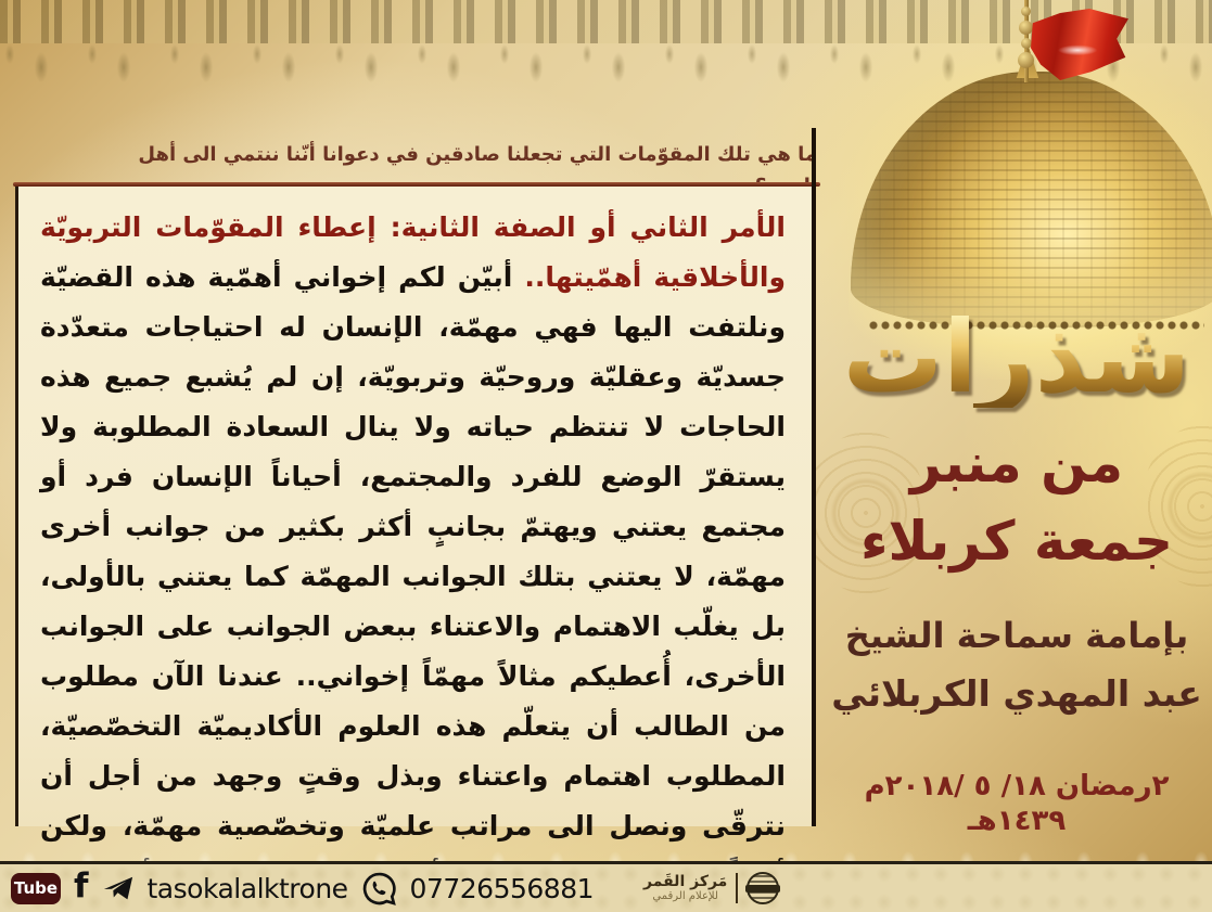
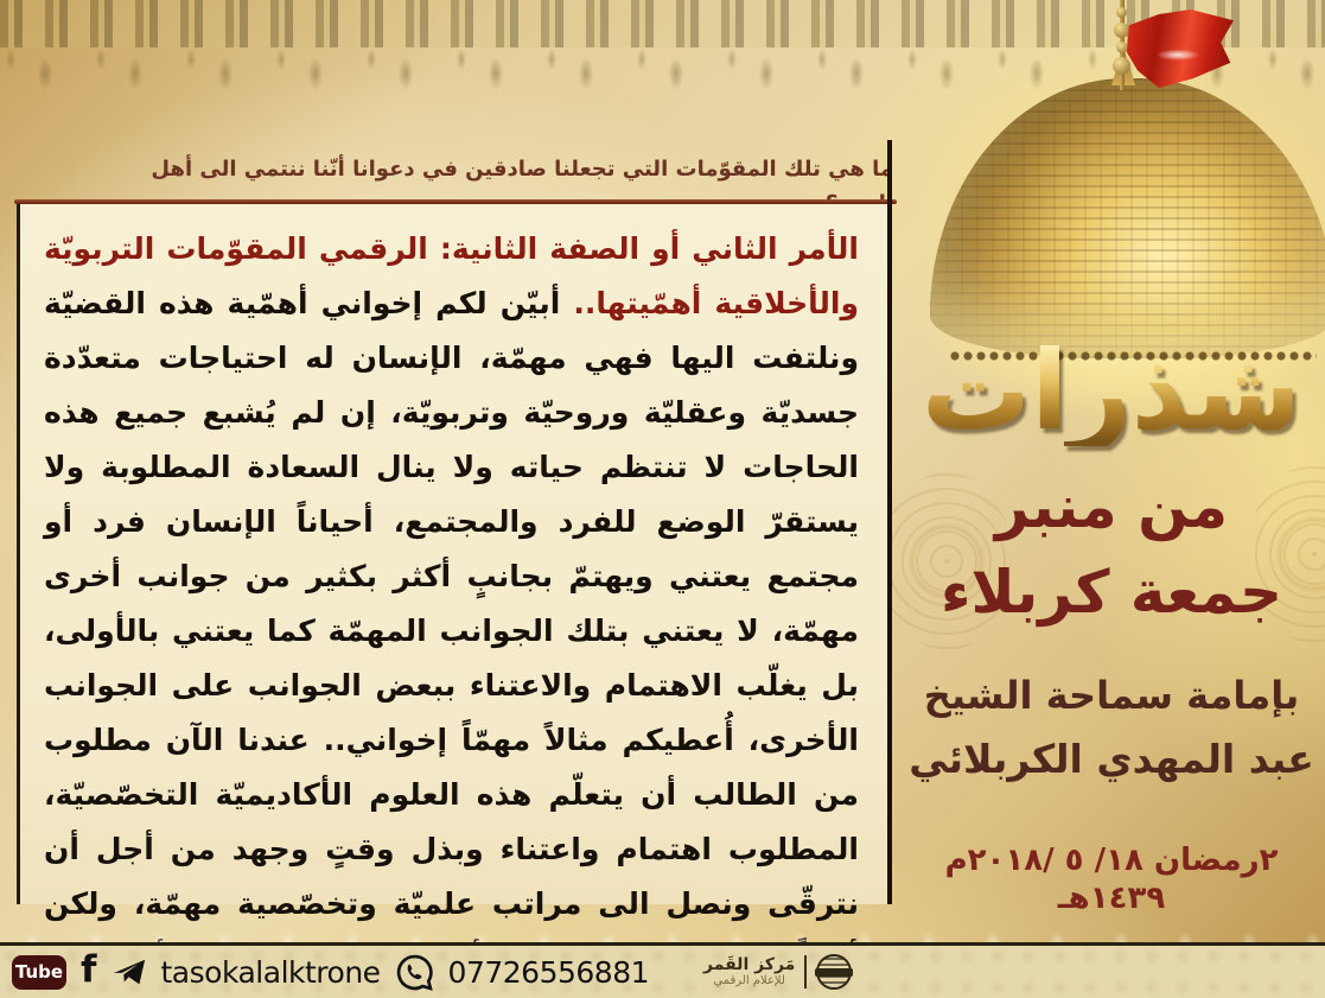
  ا هي تلك المقوّمات التي تجعلنا صادقين في دعوانا أنّنا ننتمي الى أهل
- الأمر الثاني أو الصفة الثانية: إعطاء المقوّمات التربويّة والأخلاقية أهمّيتها.. أبيّن لكم إخواني أهمّية هذه القضيّة ونلتفت اليها فهي مهمّة، الإنسان له احتياجات متعدّدة جسديّة وعقليّة وروحيّة وتربويّة، إن لم يُشبع جميع هذه الحاجات لا تنتظم حياته ولا ينال السعادة المطلوبة ولا يستقرّ الوضع للفرد والمجتمع، أحياناً الإنسان فرد أو مجتمع يعتني ويهتمّ بجانبٍ أكثر بكثير من جوانب أخرى مهمّة، لا يعتني بتلك الجوانب المهمّة كما يعتني بالأولى، بل يغلّب الاهتمام والاعتناء ببعض الجوانب على الجوانب الأخرى، أُعطيكم مثالاً مهمّاً إخواني.. عندنا الآن مطلوب من الطالب أن يتعلّم هذه العلوم الأكاديميّة التخصّصيّة، المطلوب اهتمام واعتناء وبذل وقتٍ وجهد من أجل أن نترقّى ونصل الى مراتب علميّة وتخصّصية مهمّة، ولكن
+ الأمر الثاني أو الصفة الثانية: الرقمي المقوّمات التربويّة والأخلاقية أهمّيتها.. أبيّن لكم إخواني أهمّية هذه القضيّة ونلتفت اليها فهي مهمّة، الإنسان له احتياجات متعدّدة جسديّة وعقليّة وروحيّة وتربويّة، إن لم يُشبع جميع هذه الحاجات لا تنتظم حياته ولا ينال السعادة المطلوبة ولا يستقرّ الوضع للفرد والمجتمع، أحياناً الإنسان فرد أو مجتمع يعتني ويهتمّ بجانبٍ أكثر بكثير من جوانب أخرى مهمّة، لا يعتني بتلك الجوانب المهمّة كما يعتني بالأولى، بل يغلّب الاهتمام والاعتناء ببعض الجوانب على الجوانب الأخرى، أُعطيكم مثالاً مهمّاً إخواني.. عندنا الآن مطلوب من الطالب أن يتعلّم هذه العلوم الأكاديميّة التخصّصيّة، المطلوب اهتمام واعتناء وبذل وقتٍ وجهد من أجل أن نترقّى ونصل الى مراتب علميّة وتخصّصية مهمّة، ولكن
  شذرات
  من منبر
  جمعة كربلاء
  بإمامة سماحة الشيخ
  عبد المهدي الكربلائي
  ٢رمضان ١٨‏/ ٥ ‏/٢٠١٨م
  ١٤٣٩هـ
  Tube
  f
  tasokalalktrone
  07726556881
  مَركز القَمر
  للإعلام الرقمي
